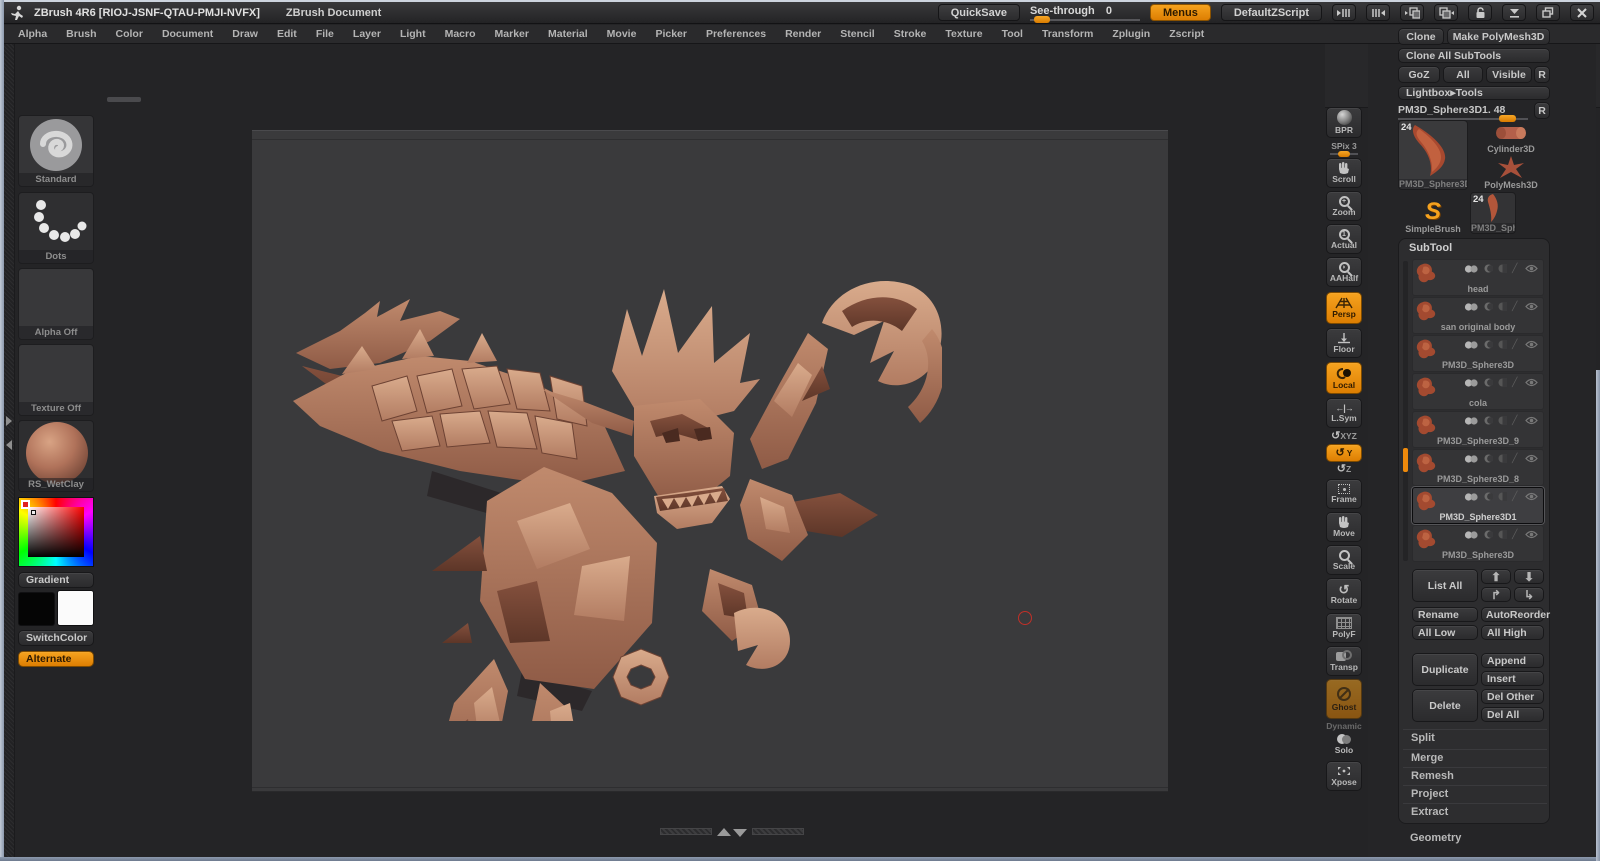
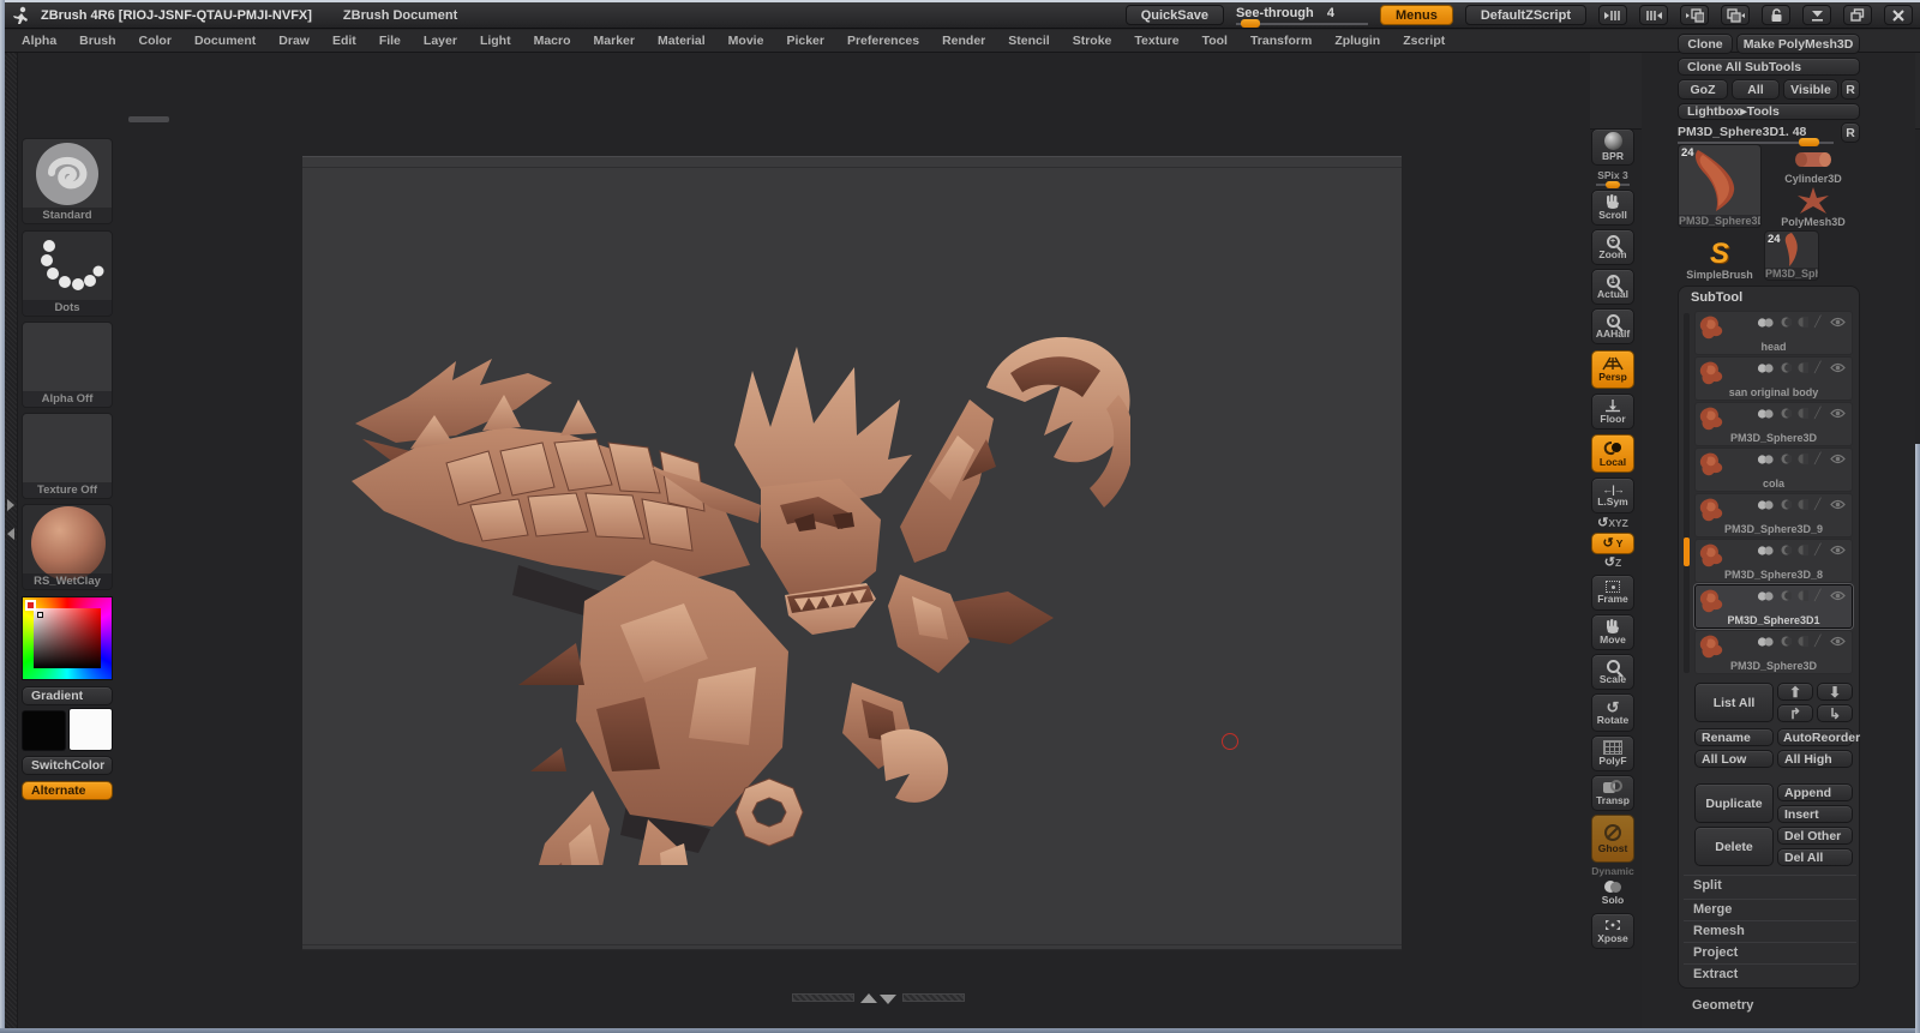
  ZBrush 4R6 [RIOJ-JSNF-QTAU-PMJI-NVFX]
  ZBrush Document
  QuickSave
- See-through 0
+ See-through 4
  Menus
  DefaultZScript
  Alpha
  Brush
  Color
  Document
  Draw
  Edit
  File
  Layer
  Light
  Macro
  Marker
  Material
  Movie
  Picker
  Preferences
  Render
  Stencil
  Stroke
  Texture
  Tool
  Transform
  Zplugin
  Zscript
  Standard
  Dots
  Alpha Off
  Texture Off
  RS_WetClay
  Gradient
  SwitchColor
  Alternate
  BPR
  SPix 3
  Scroll
  Zoom
  Actual
  AAHalf
  Persp
  Floor
  Local
  ←|→
  L.Sym
  ↺XYZ
  ↺
  Y
  ↺Z
  Frame
  Move
  Scale
  ↺
  Rotate
  PolyF
  Transp
  Ghost
  Dynamic
  Solo
  Xpose
  Clone
  Make PolyMesh3D
  Clone All SubTools
  GoZ
  All
  Visible
  R
  Lightbox▸Tools
  PM3D_Sphere3D1. 48
  R
  24
  PM3D_Sphere3
  Cylinder3D
  PolyMesh3D
  S
  SimpleBrush
  24
  SubTool
  ╱
  head
  ╱
  san original body
  ╱
  PM3D_Sphere3D
  ╱
  cola
  ╱
  PM3D_Sphere3D_9
  ╱
  PM3D_Sphere3D_8
  PM3D_Sphere3D1
  ╱
  PM3D_Sphere3D
  List All
  ⬆
  ⬇
  ↱
  ↳
  Rename
  AutoReorder
  All Low
  All High
  Duplicate
  Append
  Insert
  Delete
  Del Other
  Del All
  Split
  Merge
  Remesh
  Project
  Extract
  Geometry
